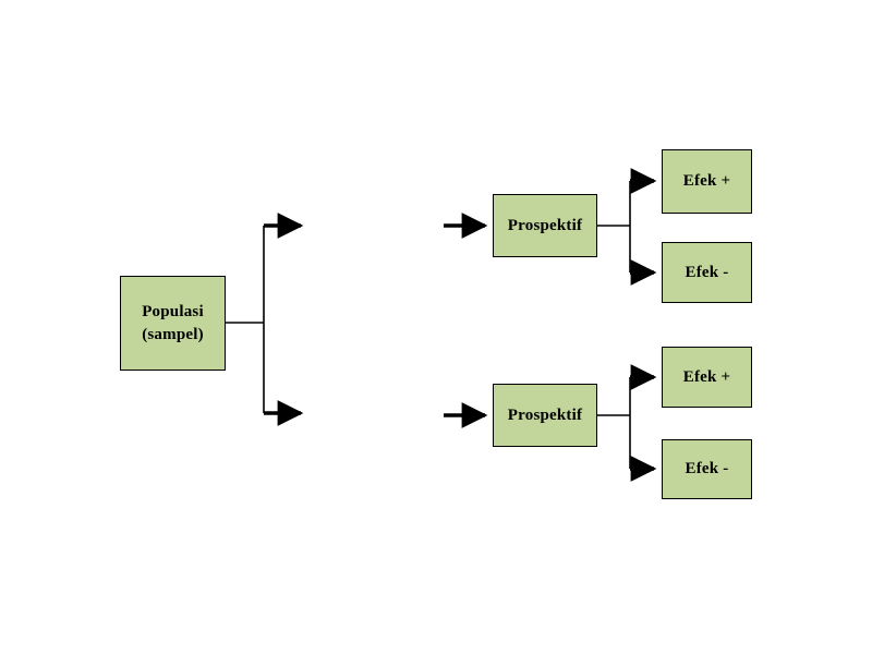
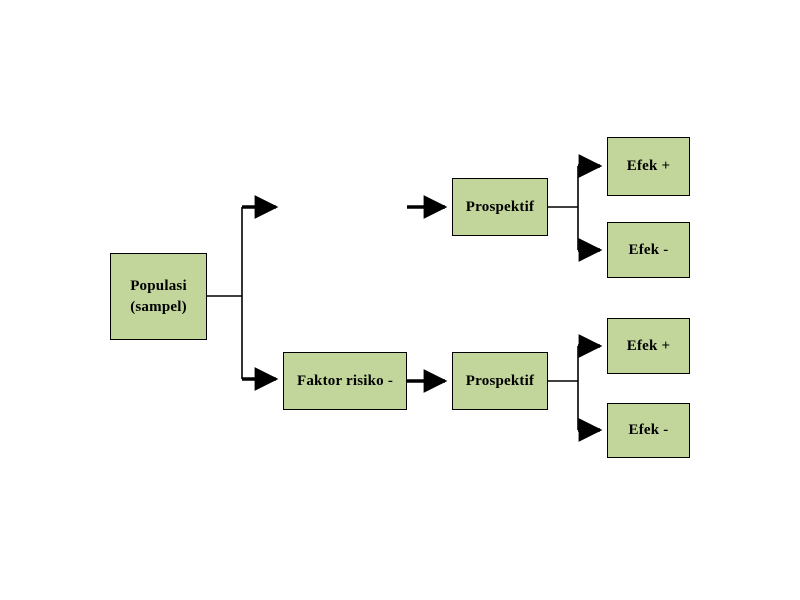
  Populasi
  (sampel)
  Prospektif
  Efek +
  Efek -
+ Faktor risiko -
  Prospektif
  Efek +
  Efek -
